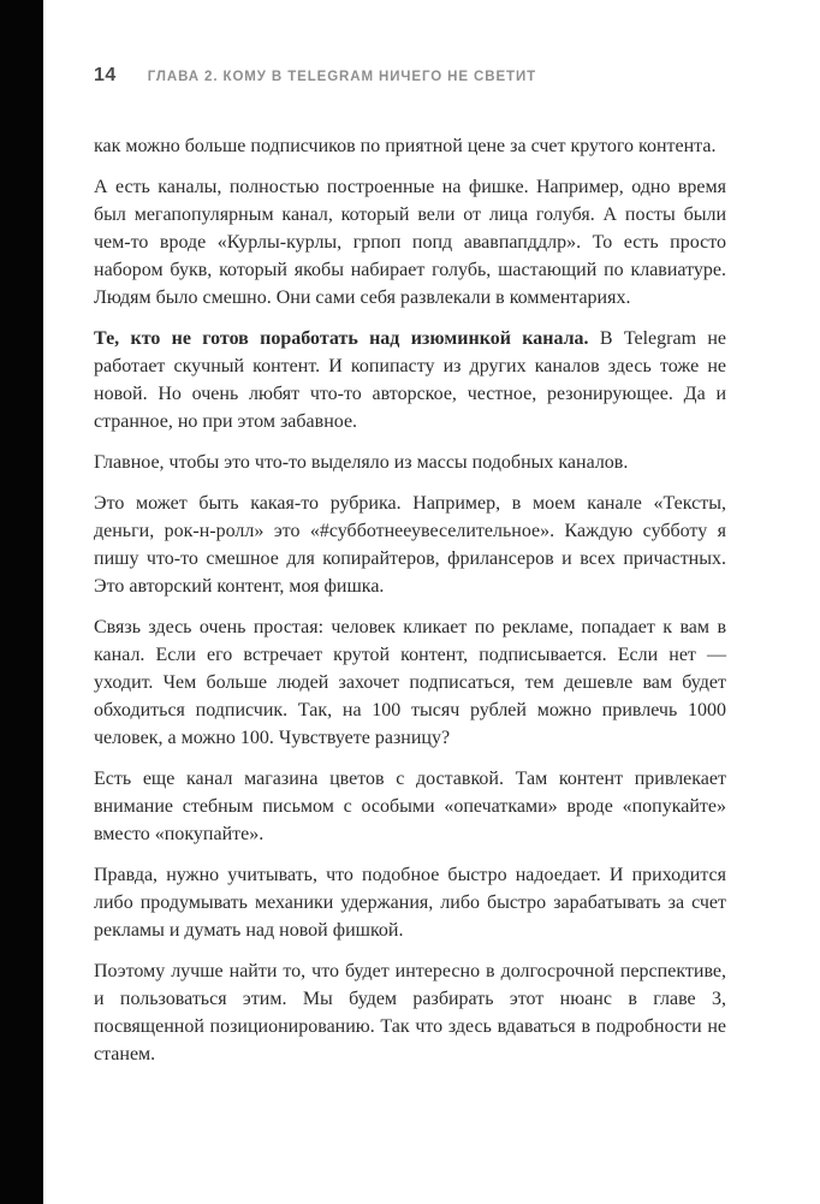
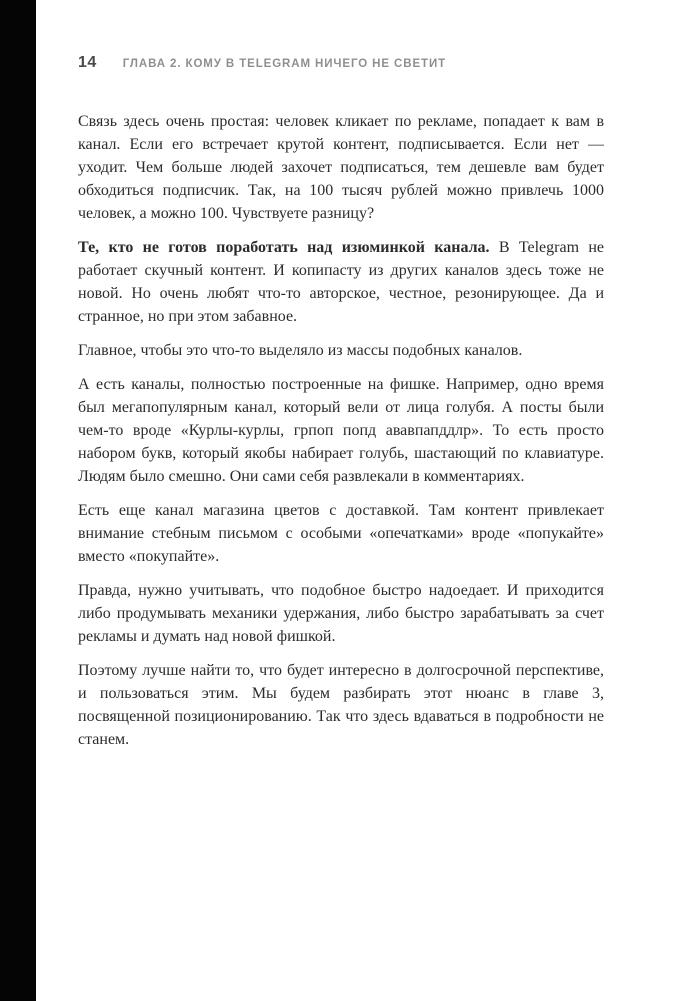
  14
  ГЛАВА 2. КОМУ В TELEGRAM НИЧЕГО НЕ СВЕТИТ
- как можно больше подписчиков по приятной цене за счет крутого контента.
- А есть каналы, полностью построенные на фишке. Например, одно время был мегапопулярным канал, который вели от лица голубя. А посты были чем-то вроде «Курлы-курлы, грпоп попд ававпапддлр». То есть просто набором букв, который якобы набирает голубь, шастающий по клавиатуре. Людям было смешно. Они сами себя развлекали в комментариях.
+ Связь здесь очень простая: человек кликает по рекламе, попадает к вам в канал. Если его встречает крутой контент, подписывается. Если нет — уходит. Чем больше людей захочет подписаться, тем дешевле вам будет обходиться подписчик. Так, на 100 тысяч рублей можно привлечь 1000 человек, а можно 100. Чувствуете разницу?
  Те, кто не готов поработать над изюминкой канала. В Telegram не работает скучный контент. И копипасту из других каналов здесь тоже не новой. Но очень любят что-то авторское, честное, резонирующее. Да и странное, но при этом забавное.
  Главное, чтобы это что-то выделяло из массы подобных каналов.
- Это может быть какая-то рубрика. Например, в моем канале «Тексты, деньги, рок-н-ролл» это «#субботнееувеселительное». Каждую субботу я пишу что-то смешное для копирайтеров, фрилансеров и всех причастных. Это авторский контент, моя фишка.
- Связь здесь очень простая: человек кликает по рекламе, попадает к вам в канал. Если его встречает крутой контент, подписывается. Если нет — уходит. Чем больше людей захочет подписаться, тем дешевле вам будет обходиться подписчик. Так, на 100 тысяч рублей можно привлечь 1000 человек, а можно 100. Чувствуете разницу?
+ А есть каналы, полностью построенные на фишке. Например, одно время был мегапопулярным канал, который вели от лица голубя. А посты были чем-то вроде «Курлы-курлы, грпоп попд ававпапддлр». То есть просто набором букв, который якобы набирает голубь, шастающий по клавиатуре. Людям было смешно. Они сами себя развлекали в комментариях.
  Есть еще канал магазина цветов с доставкой. Там контент привлекает внимание стебным письмом с особыми «опечатками» вроде «попукайте» вместо «покупайте».
  Правда, нужно учитывать, что подобное быстро надоедает. И приходится либо продумывать механики удержания, либо быстро зарабатывать за счет рекламы и думать над новой фишкой.
  Поэтому лучше найти то, что будет интересно в долгосрочной перспективе, и пользоваться этим. Мы будем разбирать этот нюанс в главе 3, посвященной позиционированию. Так что здесь вдаваться в подробности не станем.
